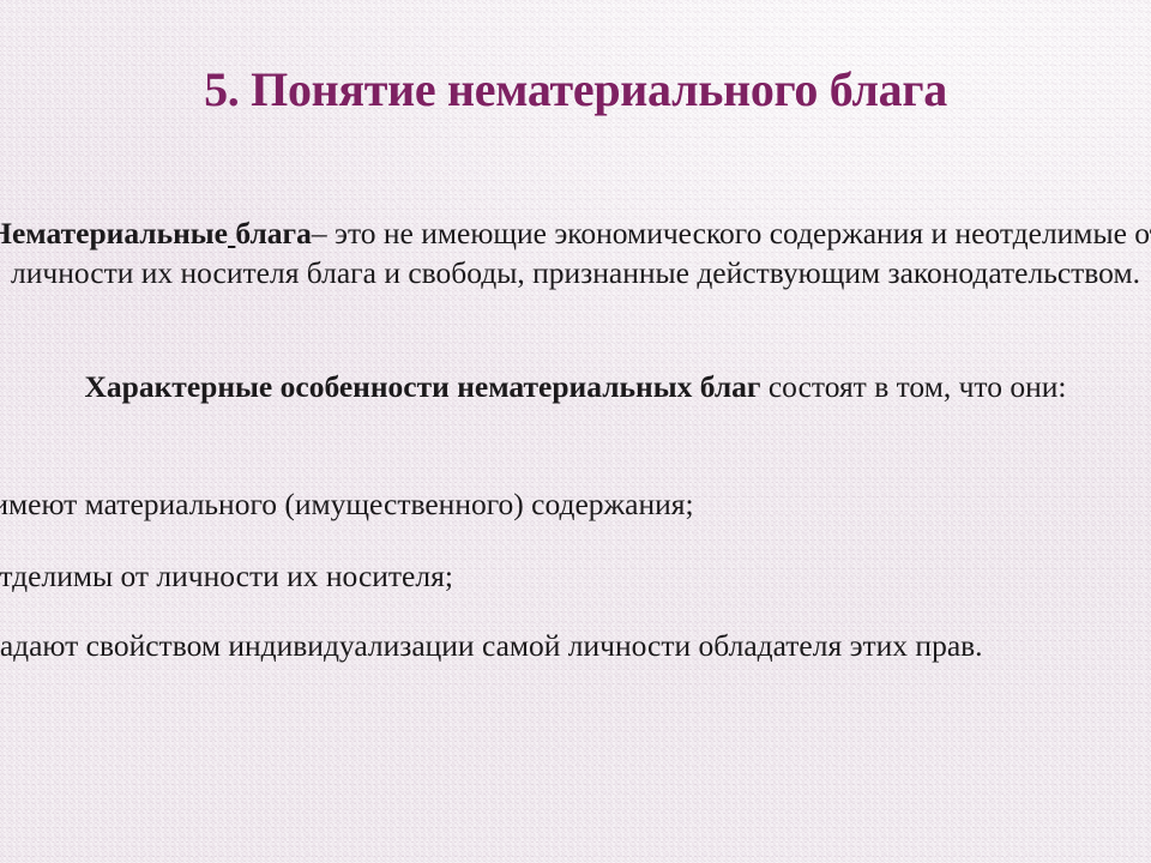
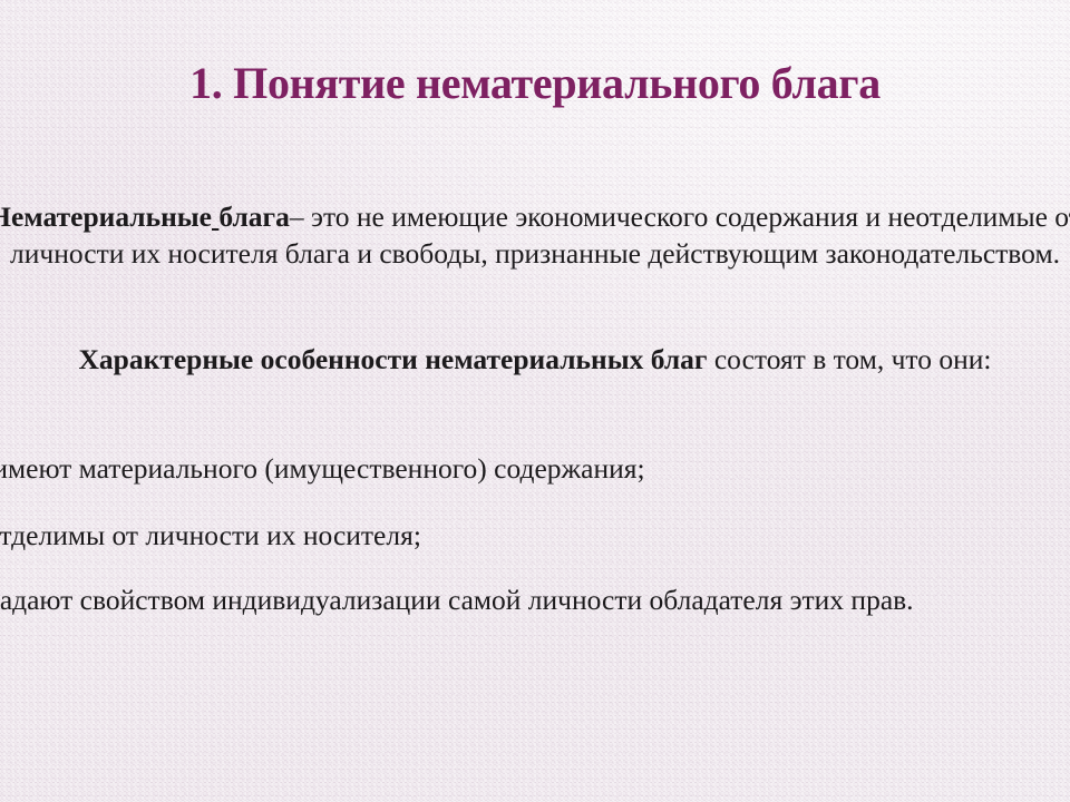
- 5. Понятие нематериального блага
+ 1. Понятие нематериального блага
  Нематериальные блага– это не имеющие экономического содержания и неотделимые о личности их носителя блага и свободы, признанные действующим законодательством.
  Характерные особенности нематериальных благ состоят в том, что они:
  имеют материального (имущественного) содержания;
  тделимы от личности их носителя;
  адают свойством индивидуализации самой личности обладателя этих прав.
